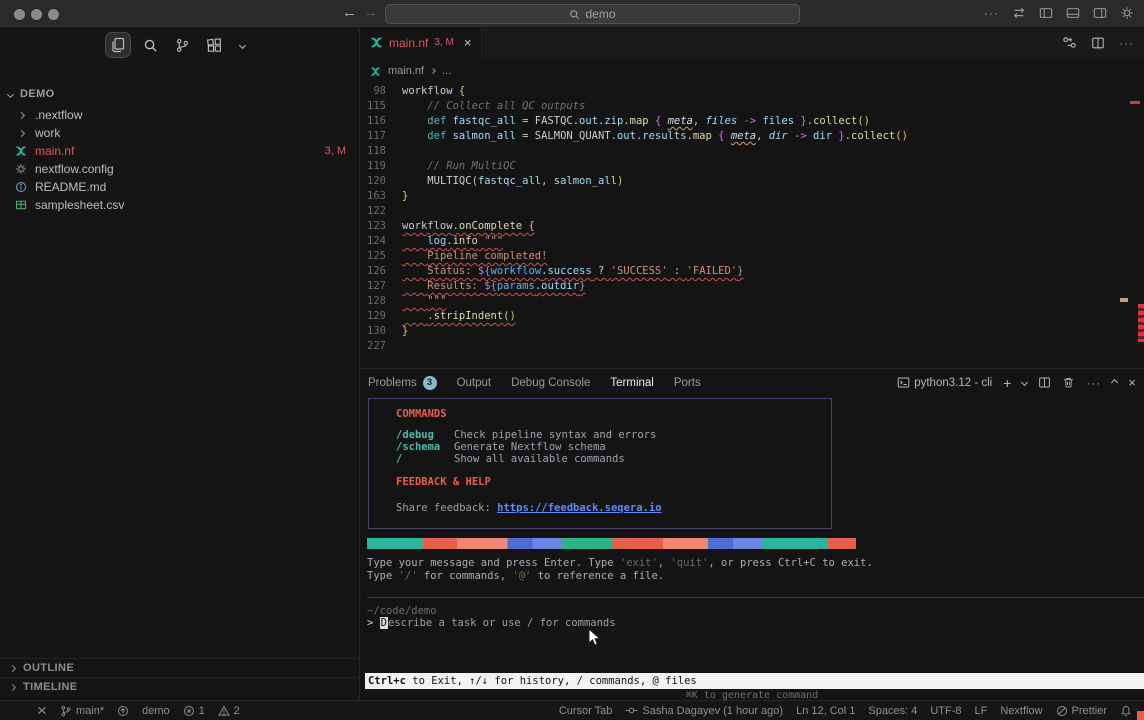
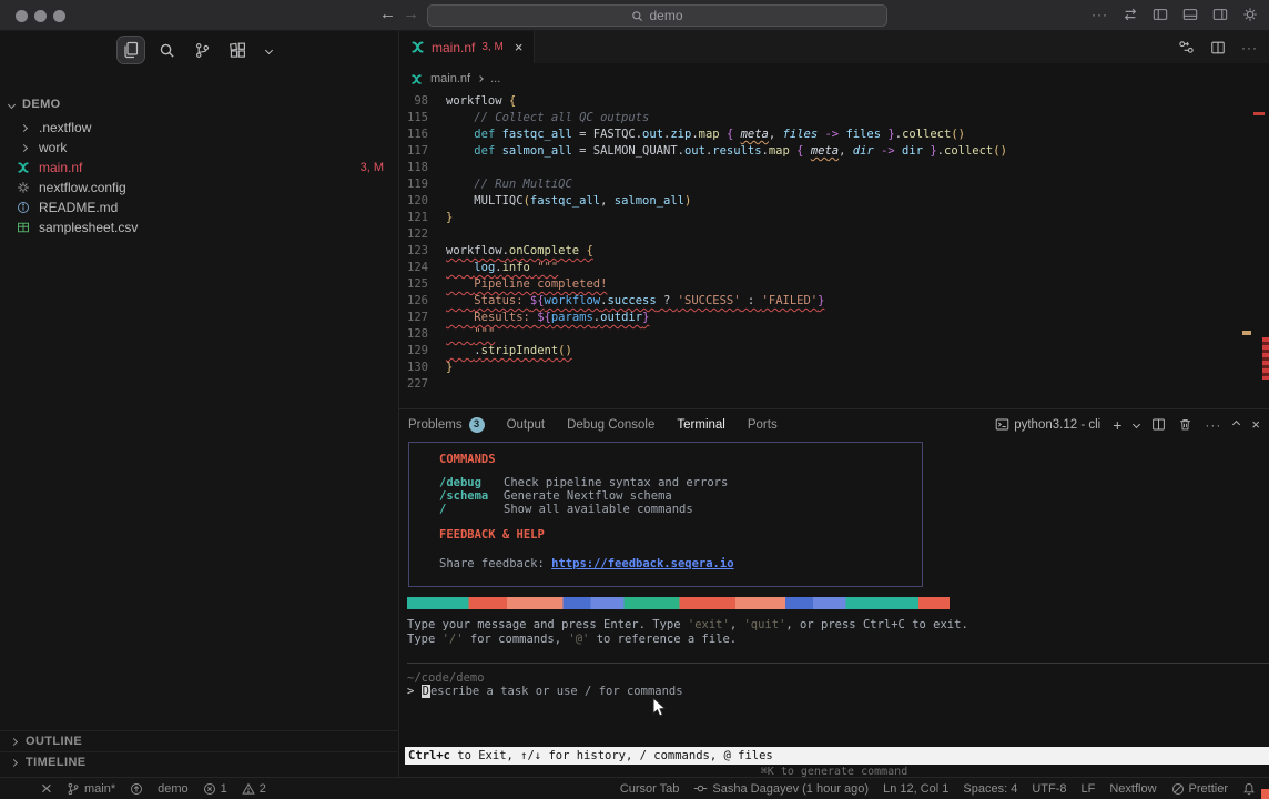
  ←
  →
  demo
  ···
  DEMO
  .nextflow
  work
  main.nf
  3, M
  nextflow.config
  README.md
  samplesheet.csv
  OUTLINE
  TIMELINE
  main.nf
  3, M
  ×
  ···
  main.nf
  ...
  98
  workflow {
  115
  // Collect all QC outputs
  116
  def fastqc_all = FASTQC.out.zip.map { meta, files -> files }.collect()
  117
  def salmon_all = SALMON_QUANT.out.results.map { meta, dir -> dir }.collect()
  118
  119
  // Run MultiQC
  120
  MULTIQC(fastqc_all, salmon_all)
- 163
+ 121
  }
  122
  123
  workflow.onComplete {
  124
  log.info """
  125
  Pipeline completed!
  126
  Status: ${workflow.success ? 'SUCCESS' : 'FAILED'}
  127
  Results: ${params.outdir}
  128
  """
  129
  .stripIndent()
  130
  }
  227
  Problems
  3
  Output
  Debug Console
  Terminal
  Ports
  python3.12 - cli
  +
  ···
  ×
  COMMANDS
  /debug
  Check pipeline syntax and errors
  /schema
  Generate Nextflow schema
  /
  Show all available commands
  FEEDBACK & HELP
  Share feedback: https://feedback.seqera.io
  Type your message and press Enter. Type 'exit', 'quit', or press Ctrl+C to exit.
  Type '/' for commands, '@' to reference a file.
  ~/code/demo
  > Describe a task or use / for commands
  Ctrl+c to Exit, ↑/↓ for history, / commands, @ files
  ⌘K to generate command
  main*
  demo
  1
  2
  Cursor Tab
  Sasha Dagayev (1 hour ago)
  Ln 12, Col 1
  Spaces: 4
  UTF-8
  LF
  Nextflow
  Prettier
